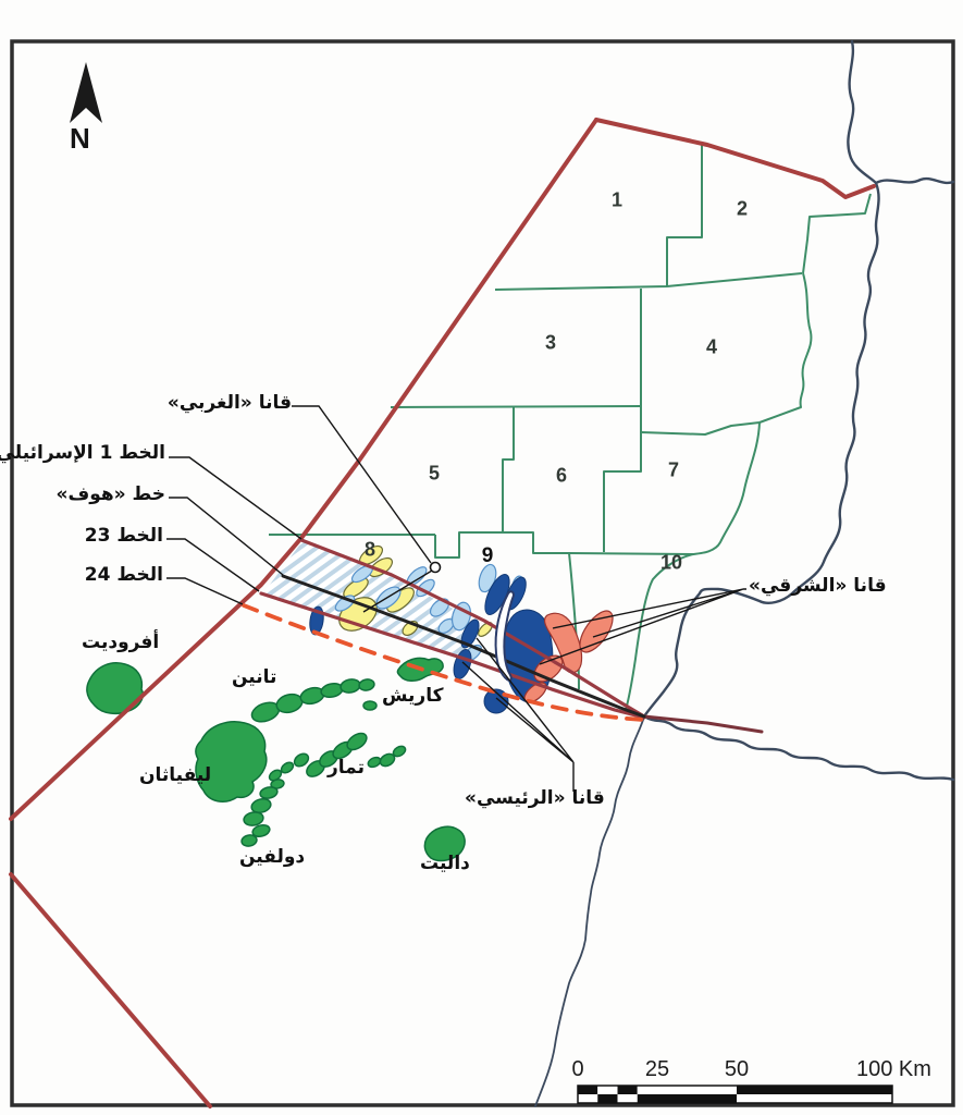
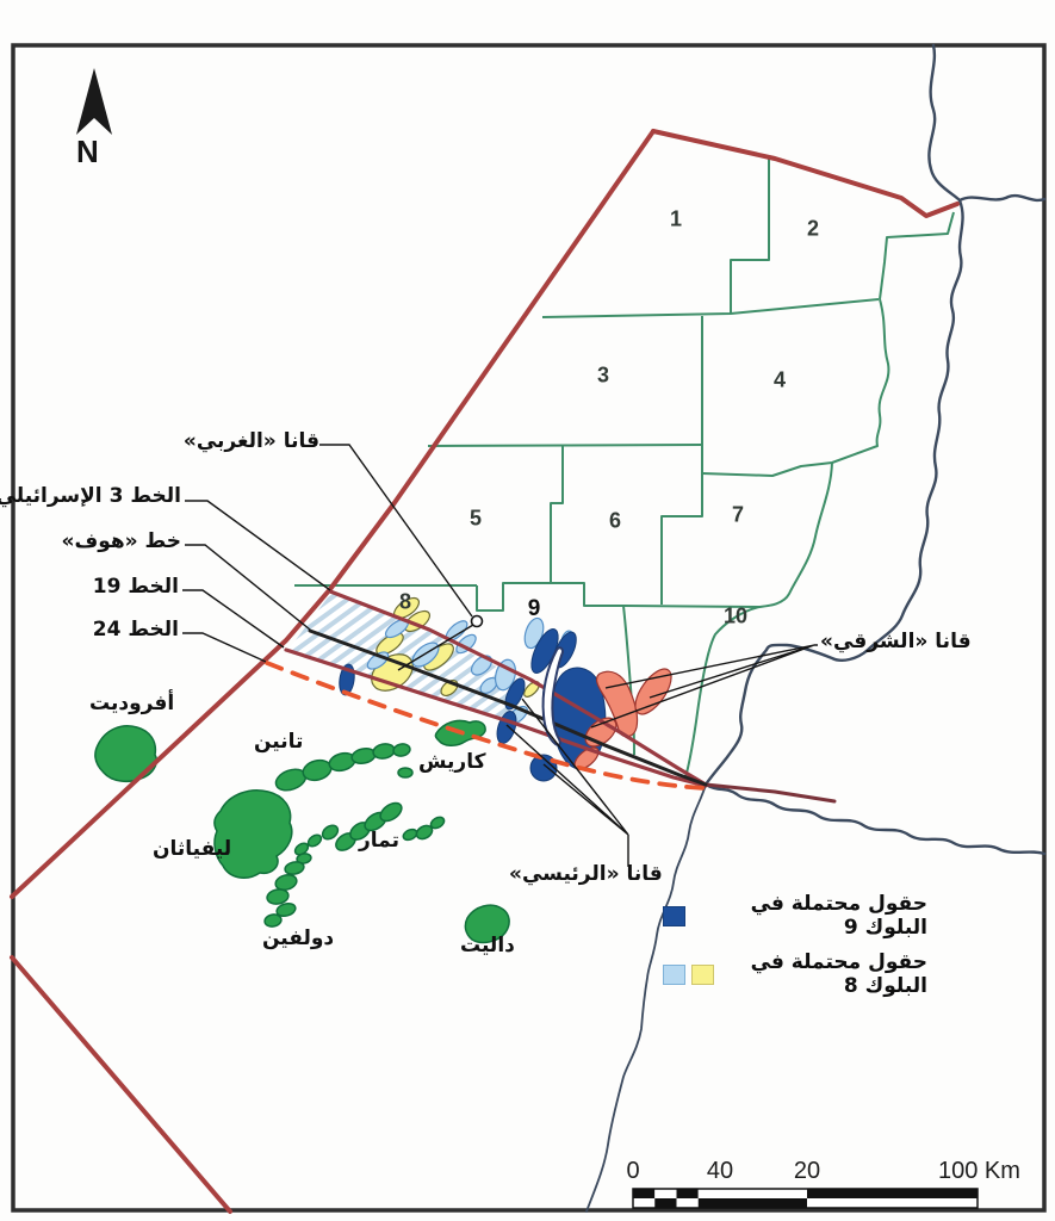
  N
  1
  2
  3
  4
  5
  6
  7
  8
  9
  10
  قانا «الغربي»
- الخط 1 الإسرائيلي
+ الخط 3 الإسرائيلي
  خط «هوف»
- الخط 23
+ الخط 19
  الخط 24
  قانا «الشرقي»
  قانا «الرئيسي»
  أفروديت
  تانين
  ليفياثان
  تمار
  دولفين
  داليت
  كاريش
+ حقول محتملة في البلوك 9
+ حقول محتملة في البلوك 8
  0
- 25
+ 40
- 50
+ 20
  100 Km
